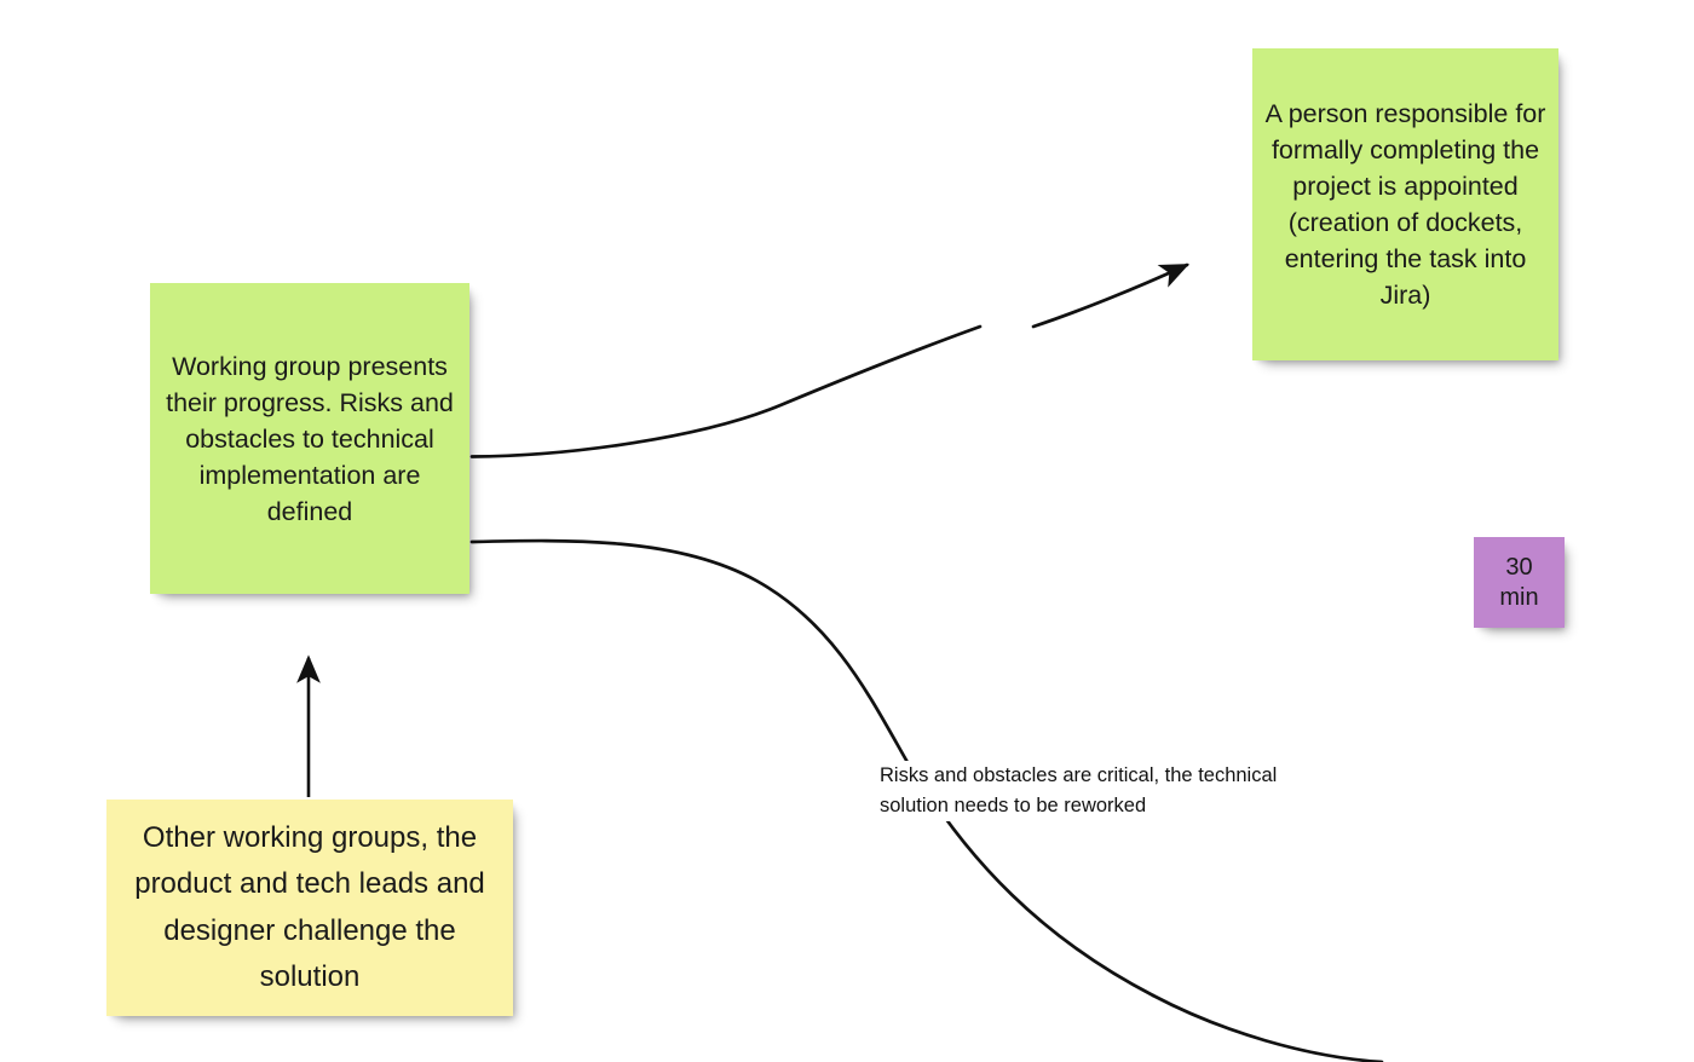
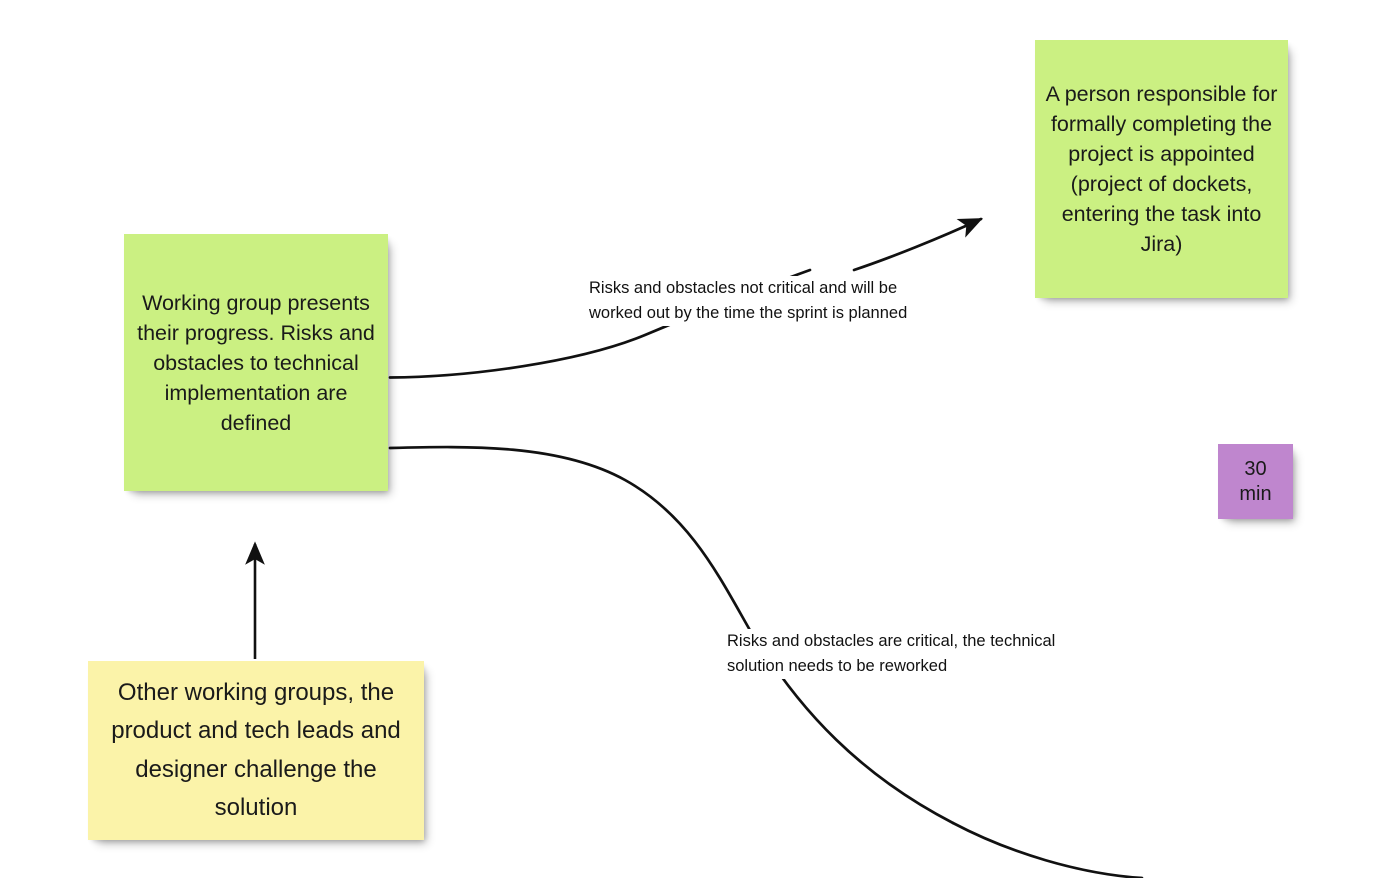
  Working group presents their progress. Risks and obstacles to technical implementation are defined
- A person responsible for formally completing the project is appointed (creation of dockets, entering the task into Jira)
+ A person responsible for formally completing the project is appointed (project of dockets, entering the task into Jira)
  Other working groups, the product and tech leads and designer challenge the solution
  30
  min
+ Risks and obstacles not critical and will be
+ worked out by the time the sprint is planned
  Risks and obstacles are critical, the technical
  solution needs to be reworked
